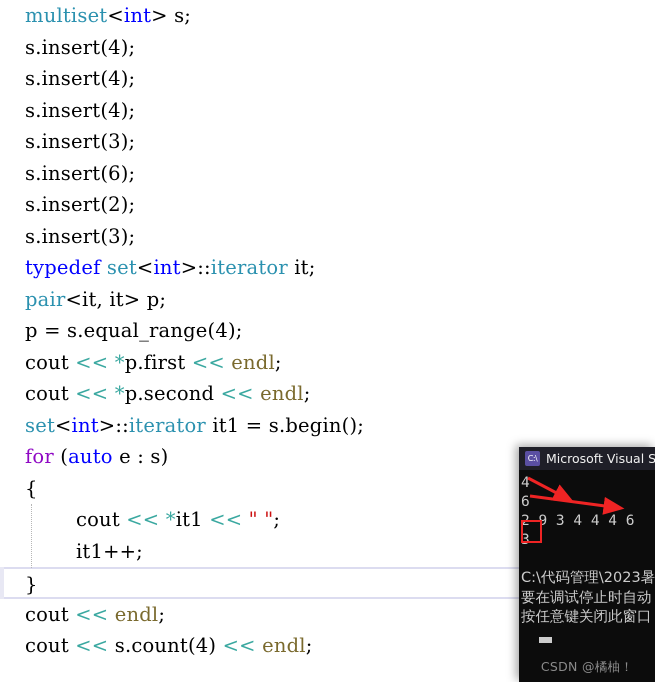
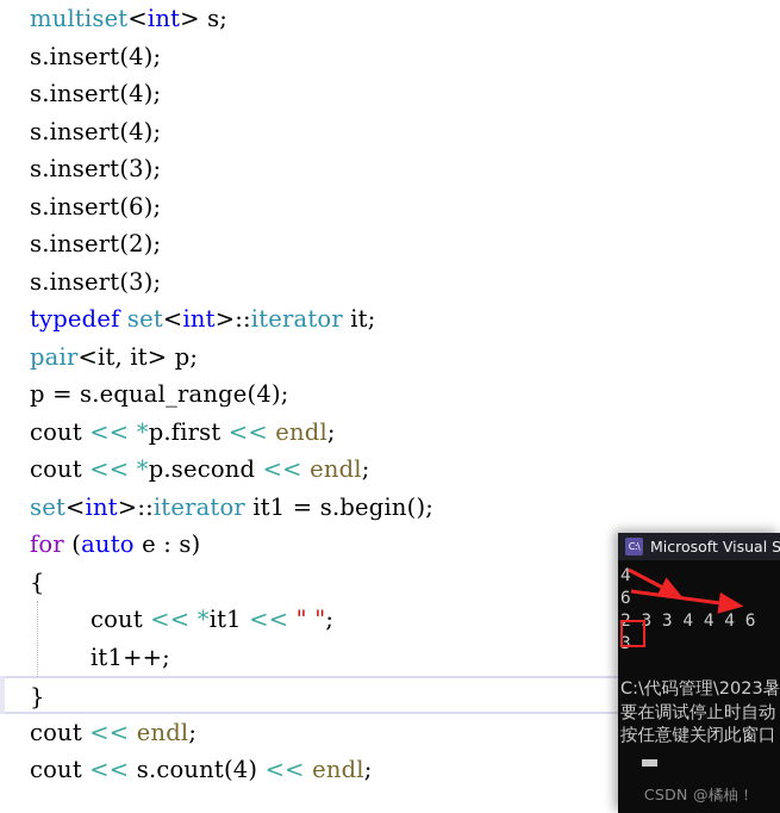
  multiset<int> s;
  s.insert(4);
  s.insert(4);
  s.insert(4);
  s.insert(3);
  s.insert(6);
  s.insert(2);
  s.insert(3);
  typedef set<int>::iterator it;
  pair<it, it> p;
  p = s.equal_range(4);
  cout << *p.first << endl;
  cout << *p.second << endl;
  set<int>::iterator it1 = s.begin();
  for (auto e : s)
  {
  cout << *it1 << " ";
  it1++;
  }
  cout << endl;
  cout << s.count(4) << endl;
  C:\
  Microsoft Visual S
  4
  6
- 2 9 3 4 4 4 6
+ 2 3 3 4 4 4 6
  3
  C:\代码管理\2023暑
  要在调试停止时自动
  按任意键关闭此窗口
  CSDN @橘柚！
